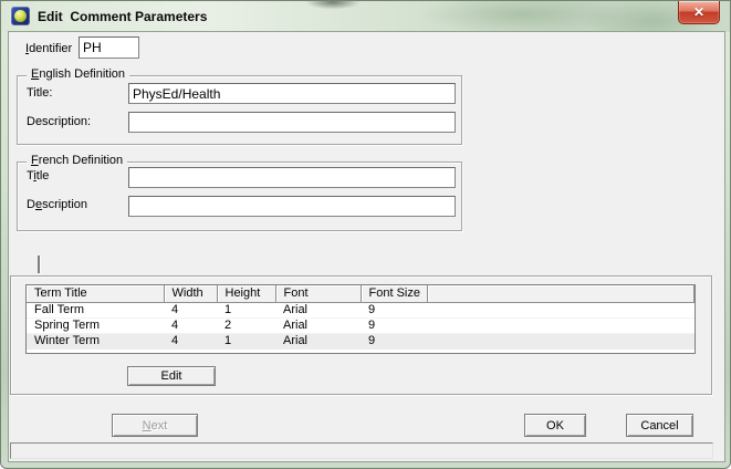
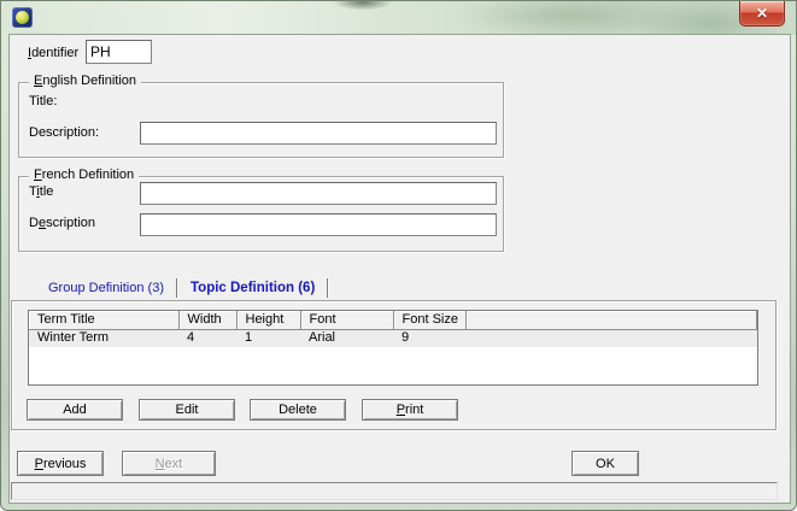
- Edit Comment Parameters
  ✕
  Identifier
  PH
  English Definition
  Title:
- PhysEd/Health
  Description:
  French Definition
  Title
  Description
+ Group Definition (3)
+ Topic Definition (6)
  Term Title	Width	Height	Font	Font Size
- Fall Term	4	1	Arial	9
- Spring Term	4	2	Arial	9
  Winter Term	4	1	Arial	9
+ Add
  Edit
+ Delete
+ Print
+ Previous
  Next
  OK
- Cancel
